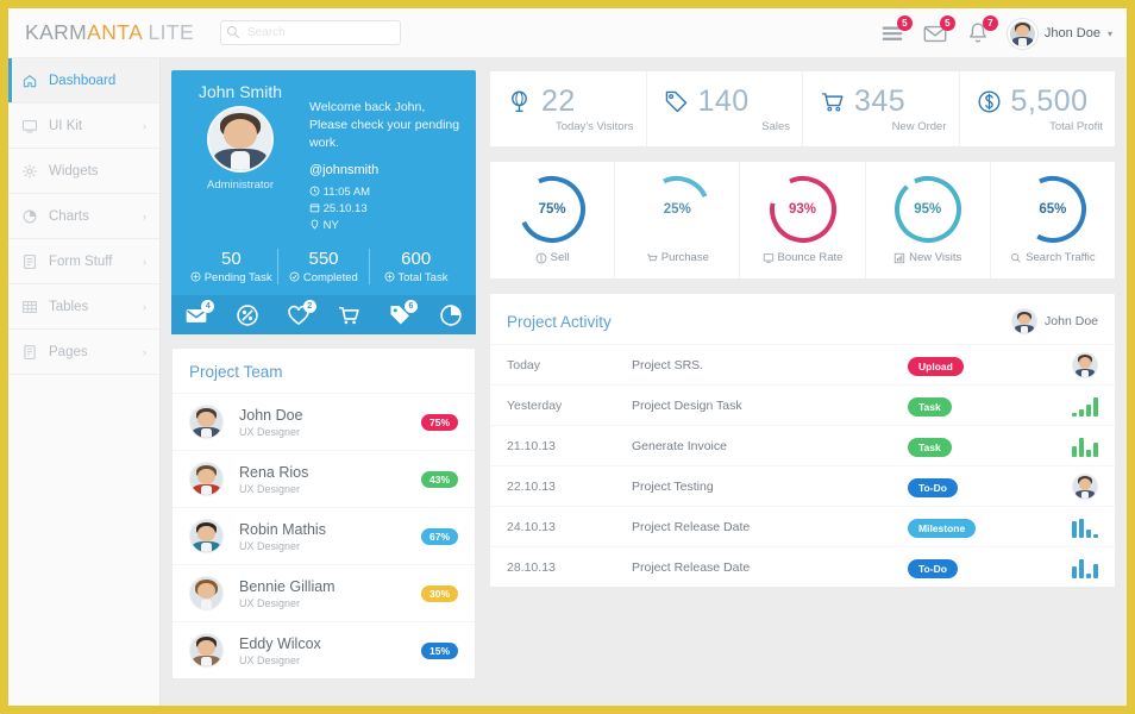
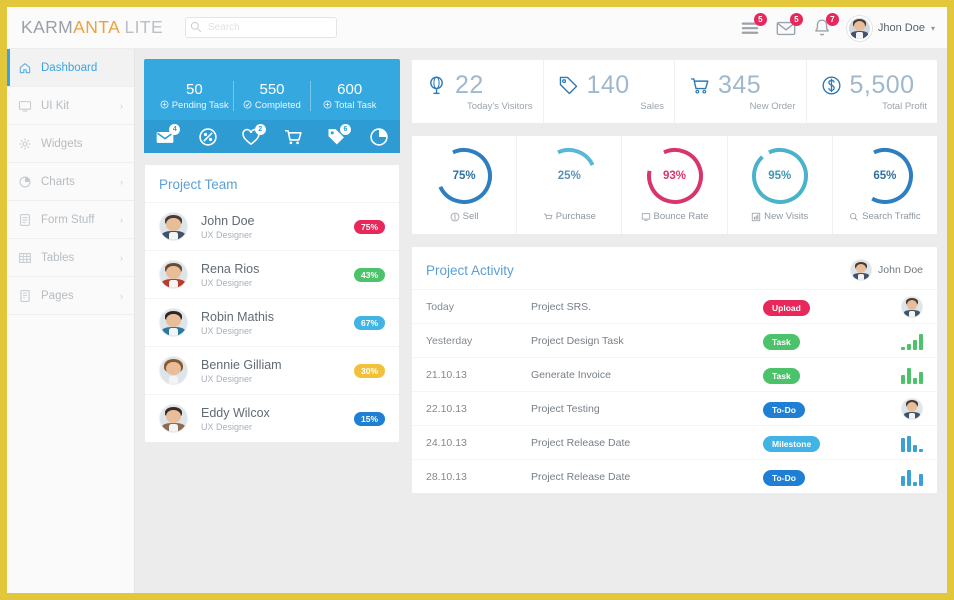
  KARMANTA LITE
  Search
  5
  5
  7
  Jhon Doe
  ▾
  Dashboard
  UI Kit
  ›
  Widgets
  Charts
  ›
  Form Stuff
  ›
  Tables
  ›
  Pages
  ›
- John Smith
- Administrator
- Welcome back John, Please check your pending work.
- @johnsmith
- 11:05 AM 25.10.13
- NY
  50
  Pending Task
  550
  Completed
  600
  Total Task
  Project Team
  John Doe
  UX Designer
  75%
  Rena Rios
  UX Designer
  43%
  Robin Mathis
  UX Designer
  67%
  Bennie Gilliam
  UX Designer
  30%
  Eddy Wilcox
  UX Designer
  15%
  22
  Today's Visitors
  140
  Sales
  345
  New Order
  5,500
  Total Profit
  75%
  Sell
  25%
  Purchase
  93%
  Bounce Rate
  95%
  New Visits
  65%
  Search Traffic
  Project Activity
  John Doe
  Today
  Project SRS.
  Upload
  Yesterday
  Project Design Task
  Task
  21.10.13
  Generate Invoice
  Task
  22.10.13
  Project Testing
  To-Do
  24.10.13
  Project Release Date
  Milestone
  28.10.13
  Project Release Date
  To-Do
